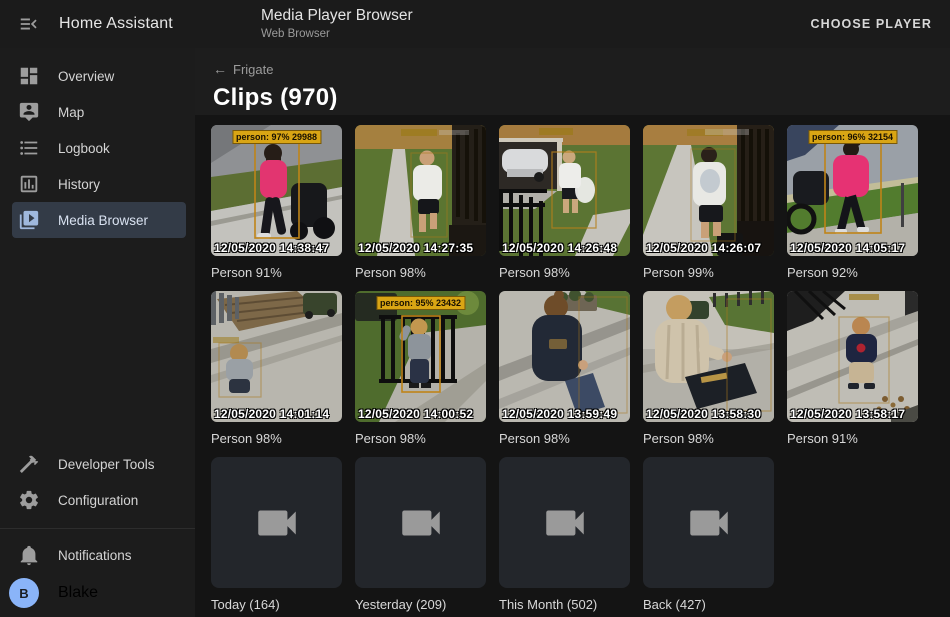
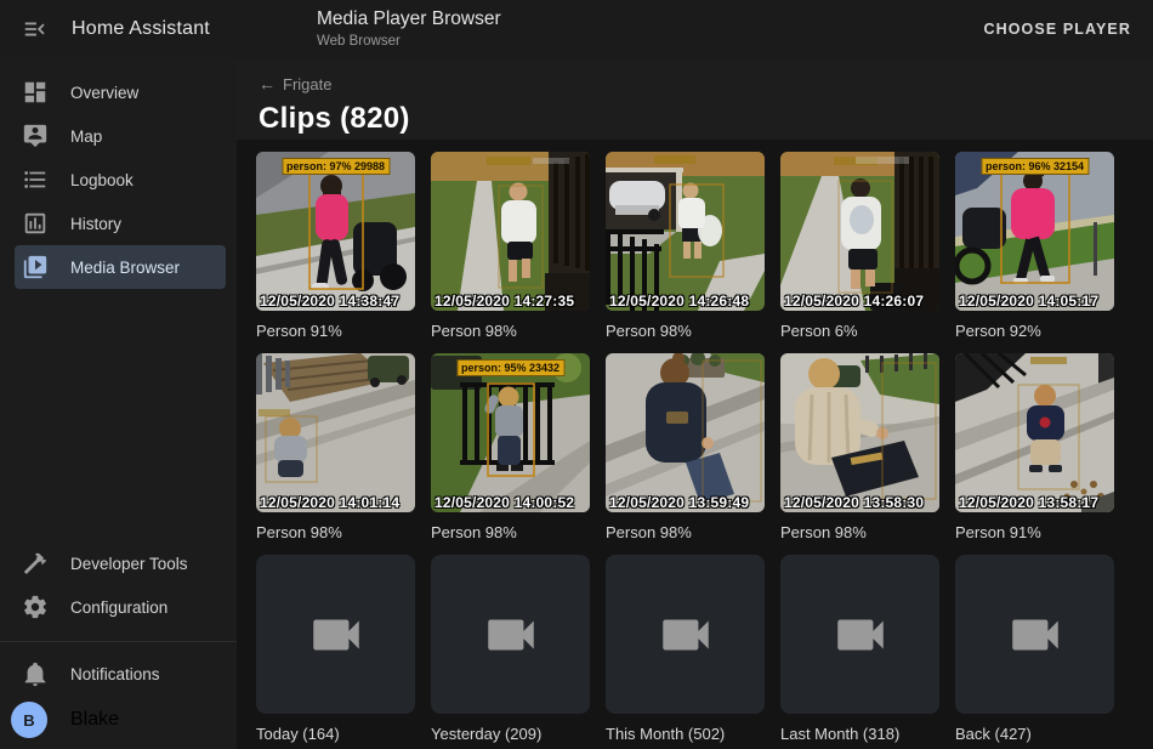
  Home Assistant
  Media Player Browser
  Web Browser
  CHOOSE PLAYER
  Overview
  Map
  Logbook
  History
  Media Browser
  Developer Tools
  Configuration
  Notifications
  B
  Blake
  ←
  Frigate
- Clips (970)
+ Clips (820)
  person: 97% 29988
  12/05/2020 14:38:47
  Person 91%
  12/05/2020 14:27:35
  Person 98%
  12/05/2020 14:26:48
  Person 98%
  12/05/2020 14:26:07
- Person 99%
+ Person 6%
  person: 96% 32154
  12/05/2020 14:05:17
  Person 92%
  12/05/2020 14:01:14
  Person 98%
  person: 95% 23432
  12/05/2020 14:00:52
  Person 98%
  12/05/2020 13:59:49
  Person 98%
  12/05/2020 13:58:30
  Person 98%
  12/05/2020 13:58:17
  Person 91%
  Today (164)
  Yesterday (209)
  This Month (502)
+ Last Month (318)
  Back (427)
